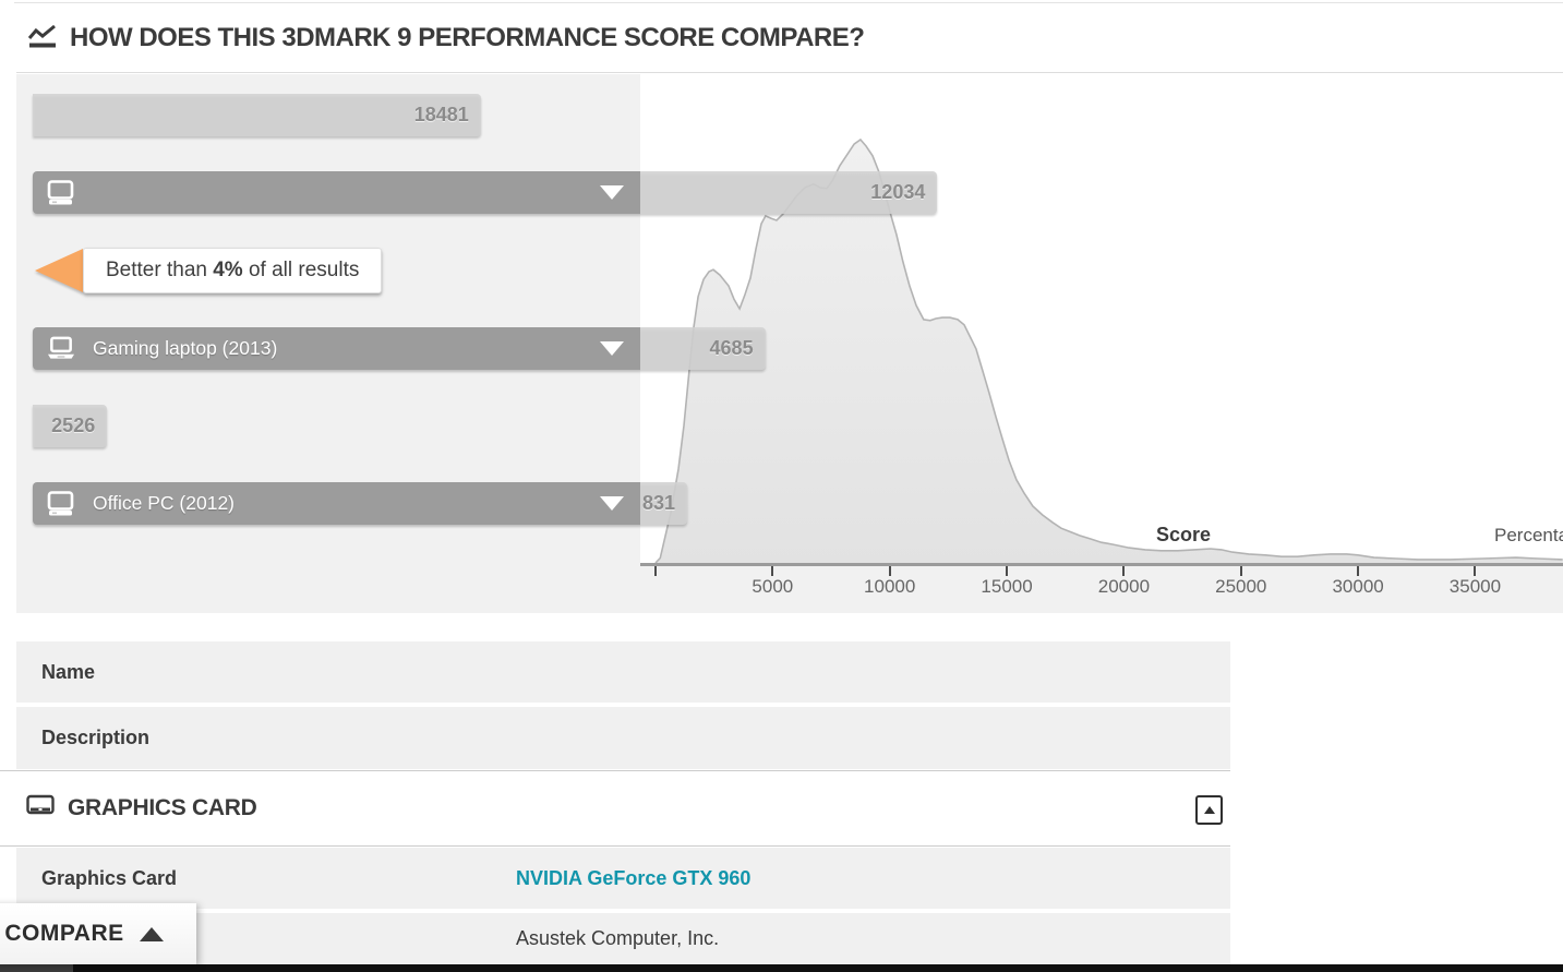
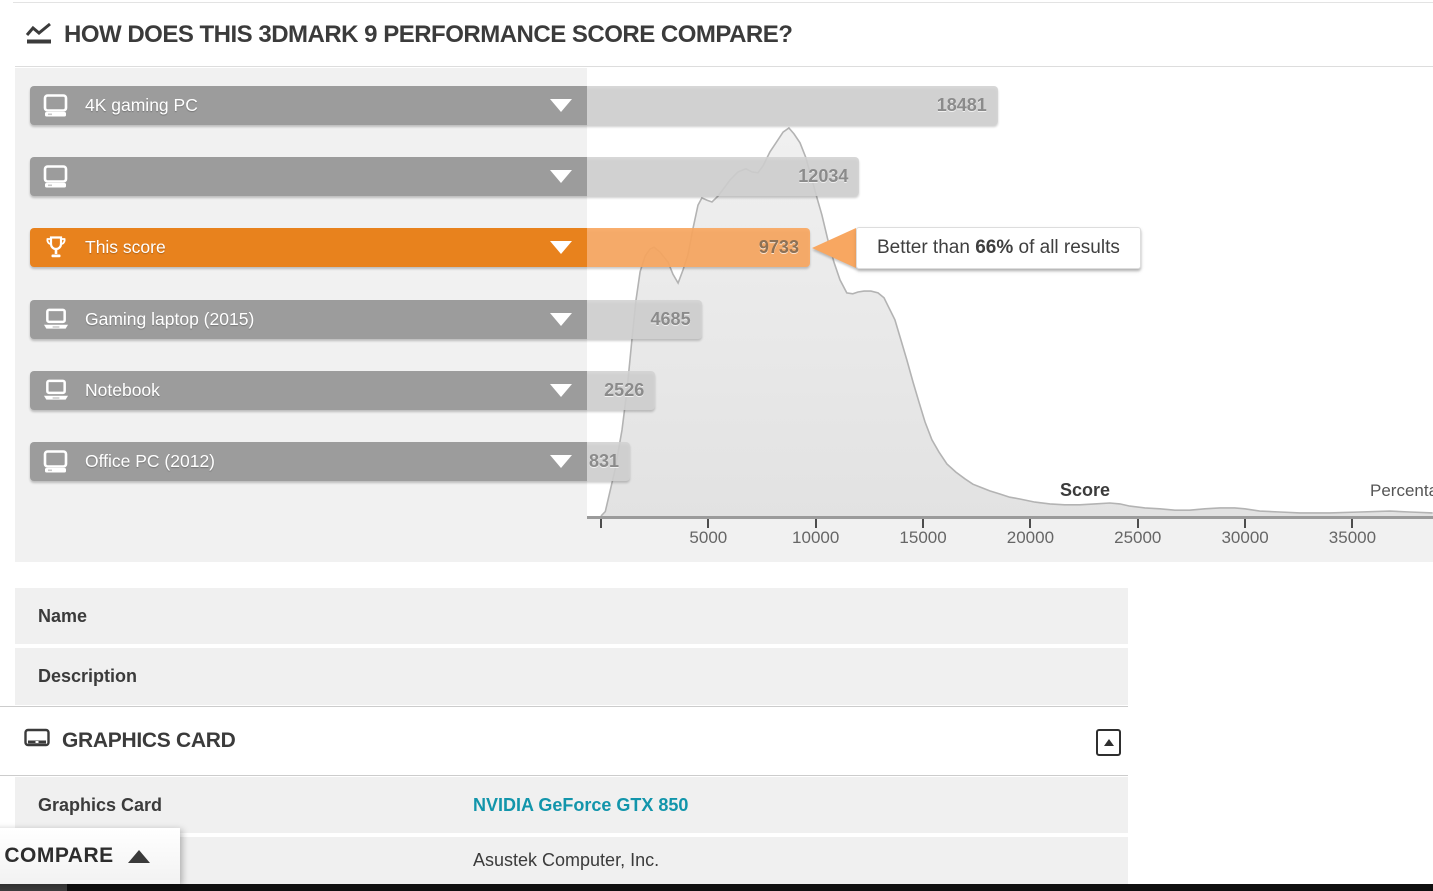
  HOW DOES THIS 3DMARK 9 PERFORMANCE SCORE COMPARE?
  5000
  10000
  15000
  20000
  25000
  30000
  35000
  Score
  Percent
+ 4K gaming PC
  18481
  12034
+ This score
+ 9733
- Better than 4% of all results
+ Better than 66% of all results
- Gaming laptop (2013)
+ Gaming laptop (2015)
  4685
+ Notebook
  2526
  Office PC (2012)
  831
  Name
  Description
  GRAPHICS CARD
  Graphics Card
- NVIDIA GeForce GTX 960
+ NVIDIA GeForce GTX 850
  Asustek Computer, Inc.
  COMPARE
